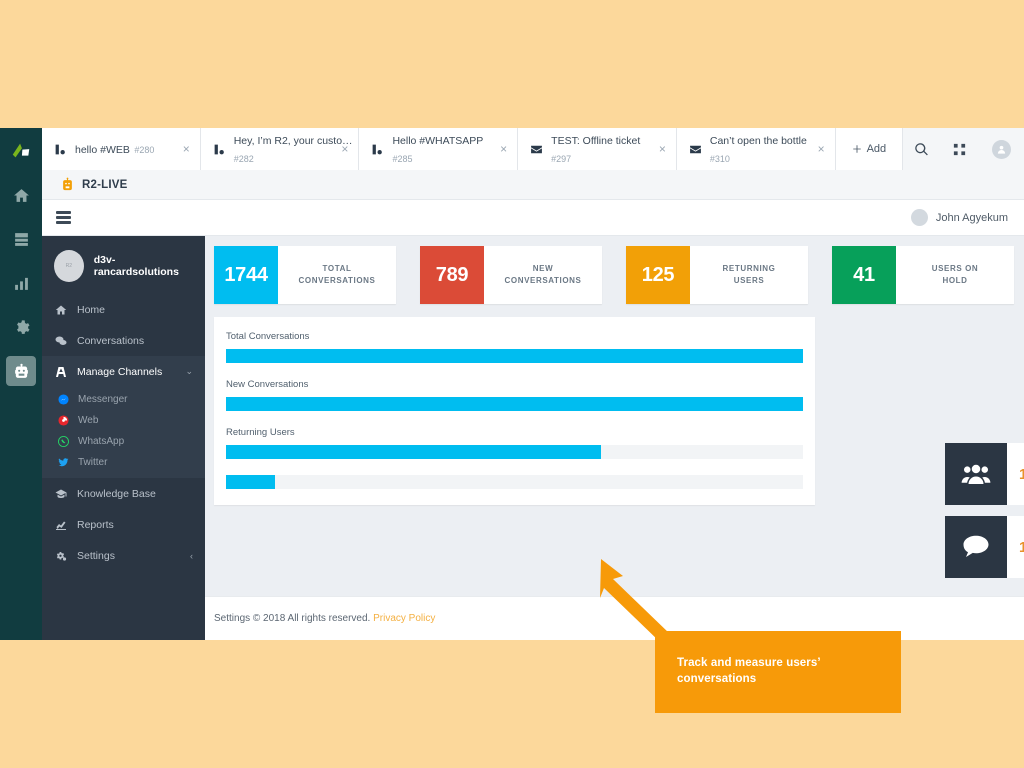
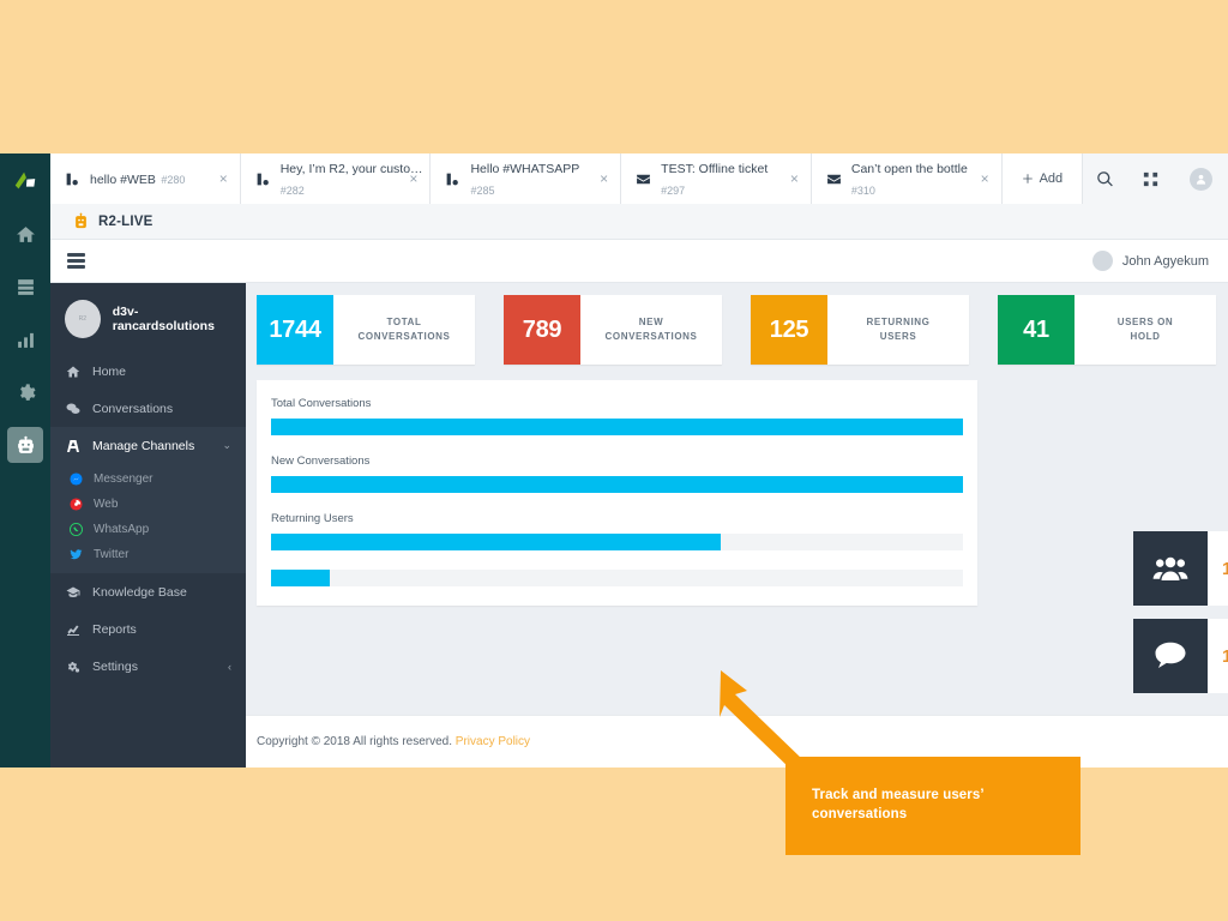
  hello #WEB #280
  ×
  Hey, I’m R2, your custo… #282
  ×
  Hello #WHATSAPP #285
  ×
  TEST: Offline ticket #297
  ×
  Can’t open the bottle #310
  ×
  Add
  R2-LIVE
  John Agyekum
  d3v-rancardsolutions
  Home
  Conversations
  Manage Channels
  ⌄
  Messenger
  Web
  WhatsApp
  Twitter
  Knowledge Base
  Reports
  Settings
  ‹
  1744
  TOTAL
  CONVERSATIONS
  789
  NEW
  CONVERSATIONS
  125
  RETURNING
  USERS
  41
  USERS ON
  HOLD
  Total Conversations
  New Conversations
  Returning Users
  1
  1
- Settings © 2018 All rights reserved.
+ Copyright © 2018 All rights reserved.
  Privacy Policy
  Track and measure users’
  conversations
